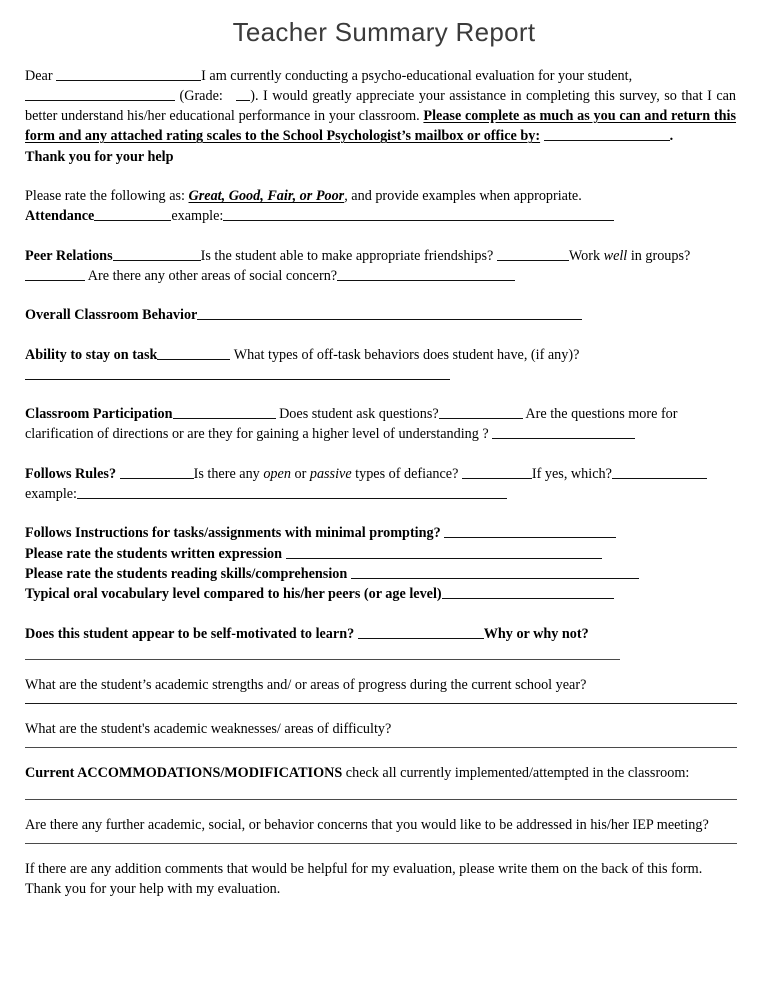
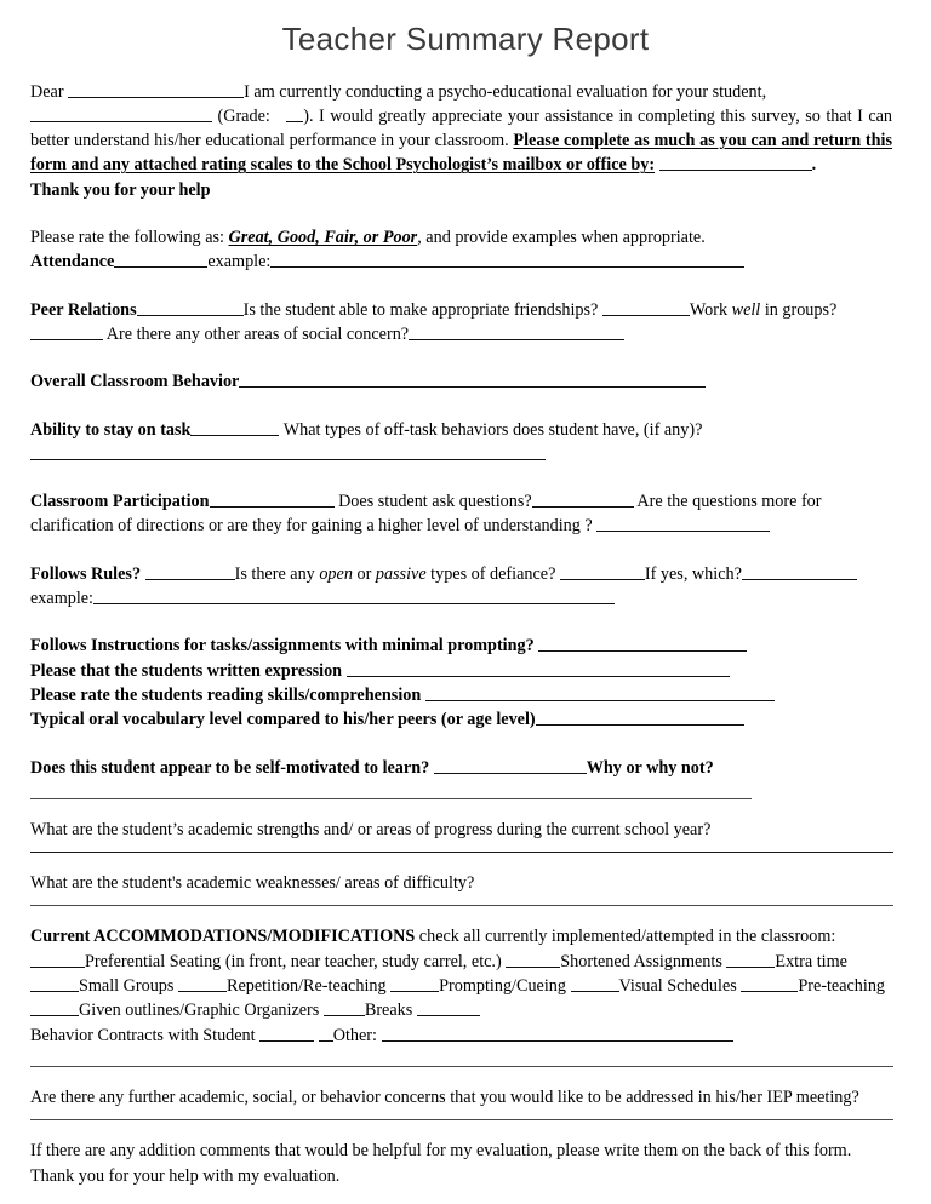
  Teacher Summary Report
  Dear I am currently conducting a psycho-educational evaluation for your student,
  (Grade: ). I would greatly appreciate your assistance in completing this survey, so that I can better understand his/her educational performance in your classroom. Please complete as much as you can and return this form and any attached rating scales to the School Psychologist’s mailbox or office by: .
  Thank you for your help
  Please rate the following as: Great, Good, Fair, or Poor, and provide examples when appropriate.
  Attendance example:
  Peer Relations Is the student able to make appropriate friendships? Work well in groups? Are there any other areas of social concern?
  Overall Classroom Behavior
  Ability to stay on task What types of off-task behaviors does student have, (if any)?
  Classroom Participation Does student ask questions? Are the questions more for clarification of directions or are they for gaining a higher level of understanding ?
  Follows Rules? Is there any open or passive types of defiance? If yes, which?example:
  Follows Instructions for tasks/assignments with minimal prompting?
- Please rate the students written expression
+ Please that the students written expression
  Please rate the students reading skills/comprehension
  Typical oral vocabulary level compared to his/her peers (or age level)
  Does this student appear to be self-motivated to learn? Why or why not?
  What are the student’s academic strengths and/ or areas of progress during the current school year?
  What are the student's academic weaknesses/ areas of difficulty?
  Current ACCOMMODATIONS/MODIFICATIONS check all currently implemented/attempted in the classroom:
+ Preferential Seating (in front, near teacher, study carrel, etc.) Shortened Assignments Extra time Small Groups Repetition/Re-teaching Prompting/Cueing Visual Schedules Pre-teaching Given outlines/Graphic Organizers Breaks
+ Behavior Contracts with Student Other:
  Are there any further academic, social, or behavior concerns that you would like to be addressed in his/her IEP meeting?
  If there are any addition comments that would be helpful for my evaluation, please write them on the back of this form.
  Thank you for your help with my evaluation.
